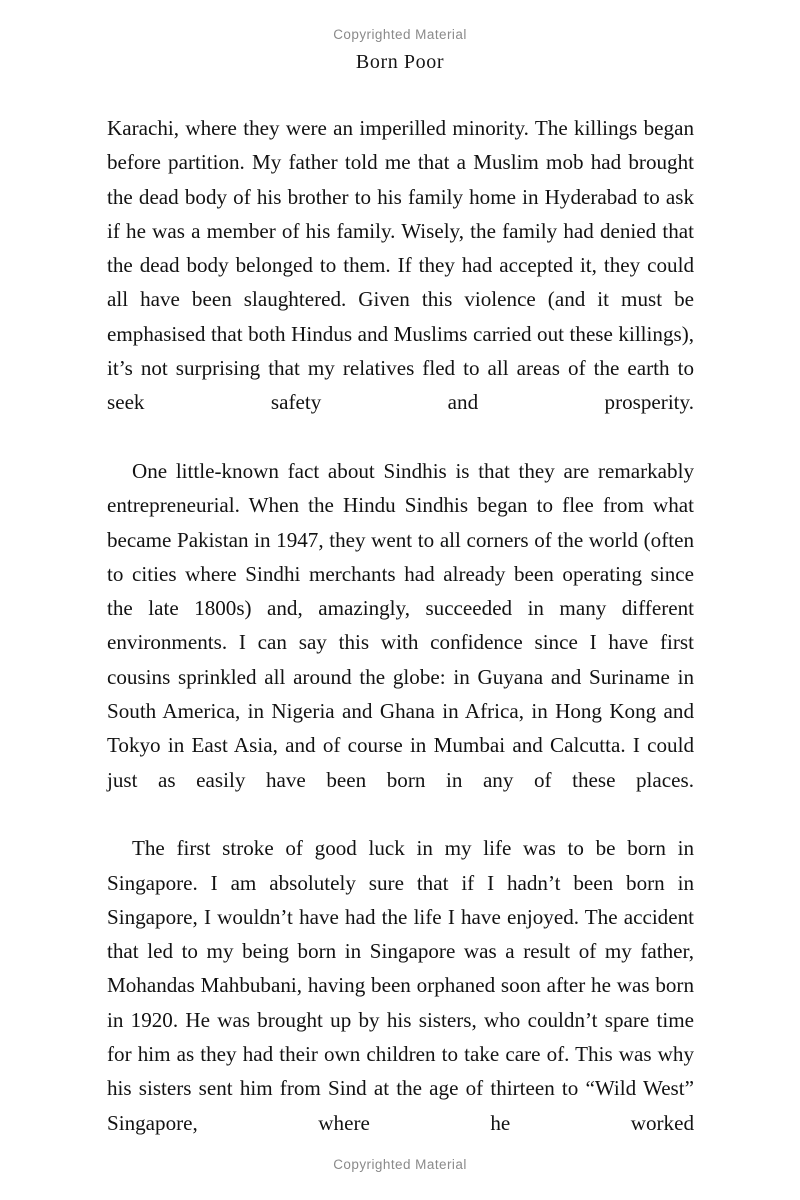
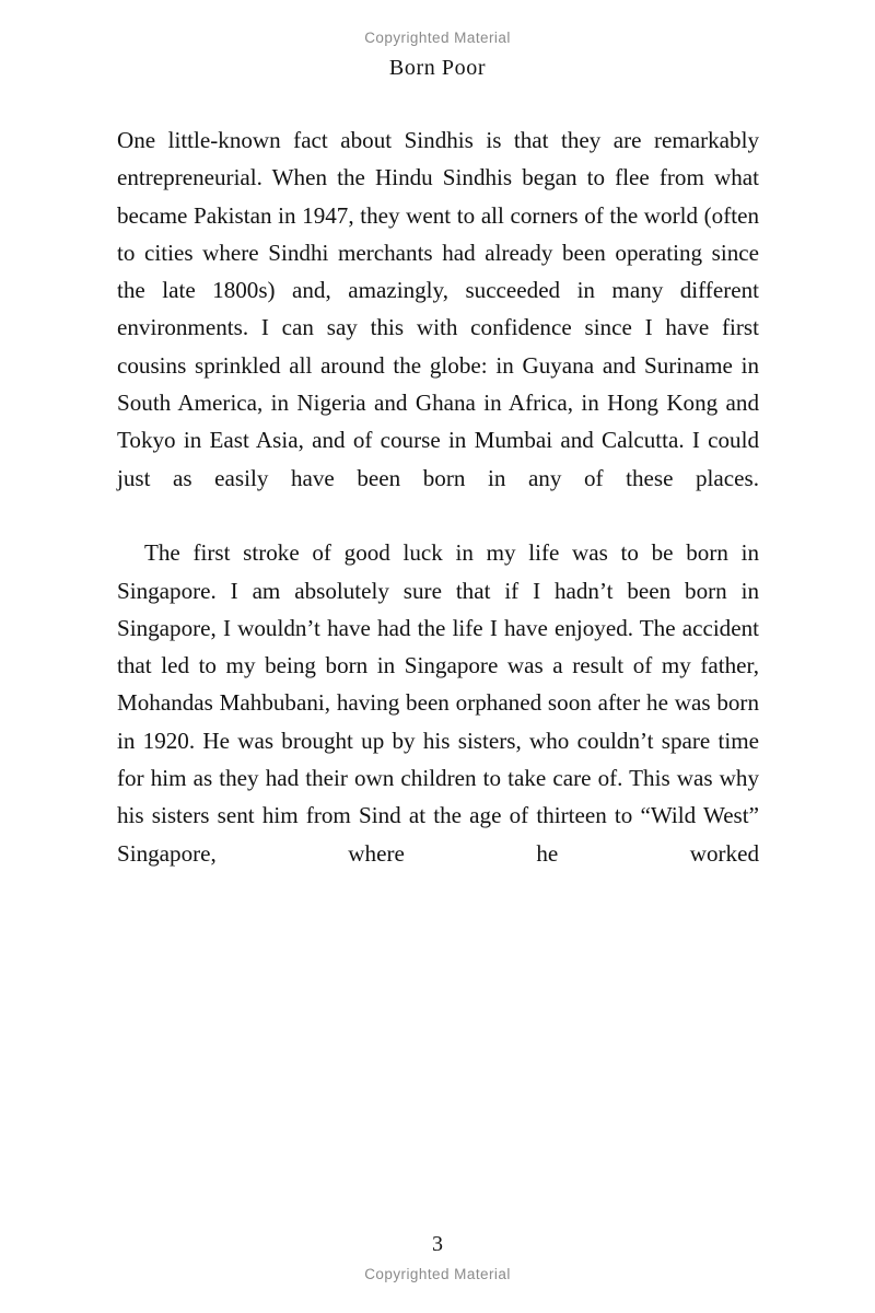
  Copyrighted Material
  Born Poor
- Karachi, where they were an imperilled minority. The killings began before partition. My father told me that a Muslim mob had brought the dead body of his brother to his family home in Hyderabad to ask if he was a member of his family. Wisely, the family had denied that the dead body belonged to them. If they had accepted it, they could all have been slaughtered. Given this violence (and it must be emphasised that both Hindus and Muslims carried out these killings), it’s not surprising that my relatives fled to all areas of the earth to seek safety and prosperity.
  One little-known fact about Sindhis is that they are remarkably entrepreneurial. When the Hindu Sindhis began to flee from what became Pakistan in 1947, they went to all corners of the world (often to cities where Sindhi merchants had already been operating since the late 1800s) and, amazingly, succeeded in many different environments. I can say this with confidence since I have first cousins sprinkled all around the globe: in Guyana and Suriname in South America, in Nigeria and Ghana in Africa, in Hong Kong and Tokyo in East Asia, and of course in Mumbai and Calcutta. I could just as easily have been born in any of these places.
  The first stroke of good luck in my life was to be born in Singapore. I am absolutely sure that if I hadn’t been born in Singapore, I wouldn’t have had the life I have enjoyed. The accident that led to my being born in Singapore was a result of my father, Mohandas Mahbubani, having been orphaned soon after he was born in 1920. He was brought up by his sisters, who couldn’t spare time for him as they had their own children to take care of. This was why his sisters sent him from Sind at the age of thirteen to “Wild West” Singapore, where he worked
+ 3
  Copyrighted Material
